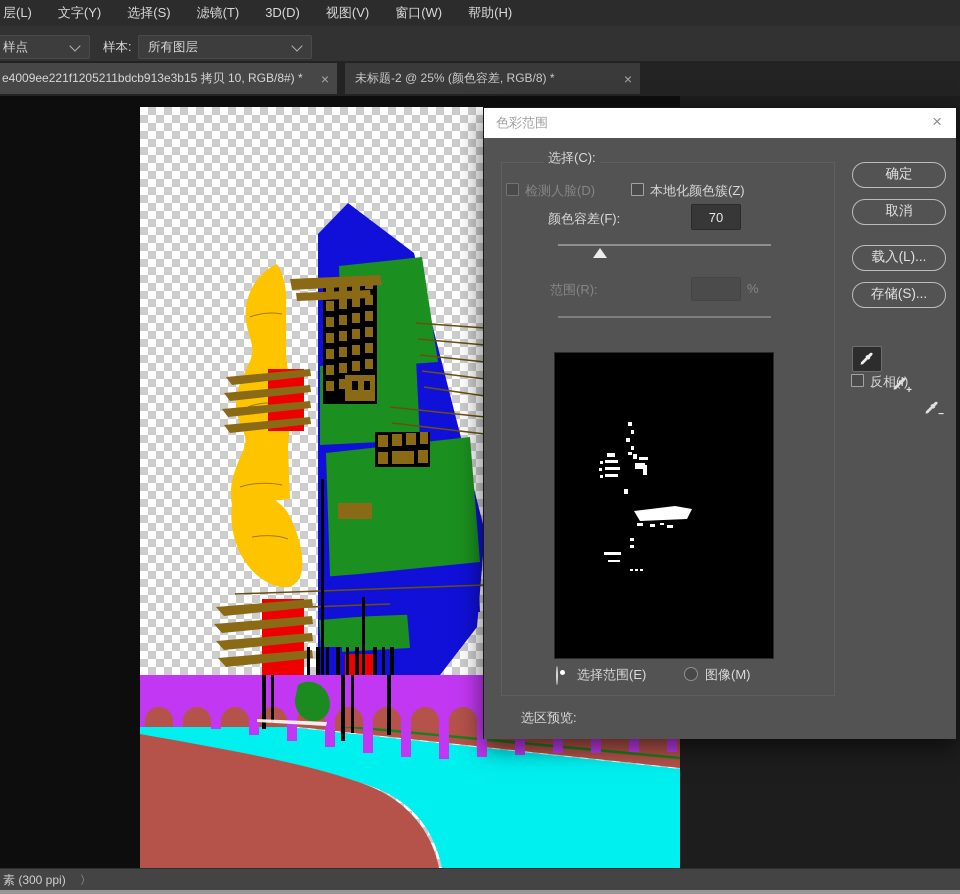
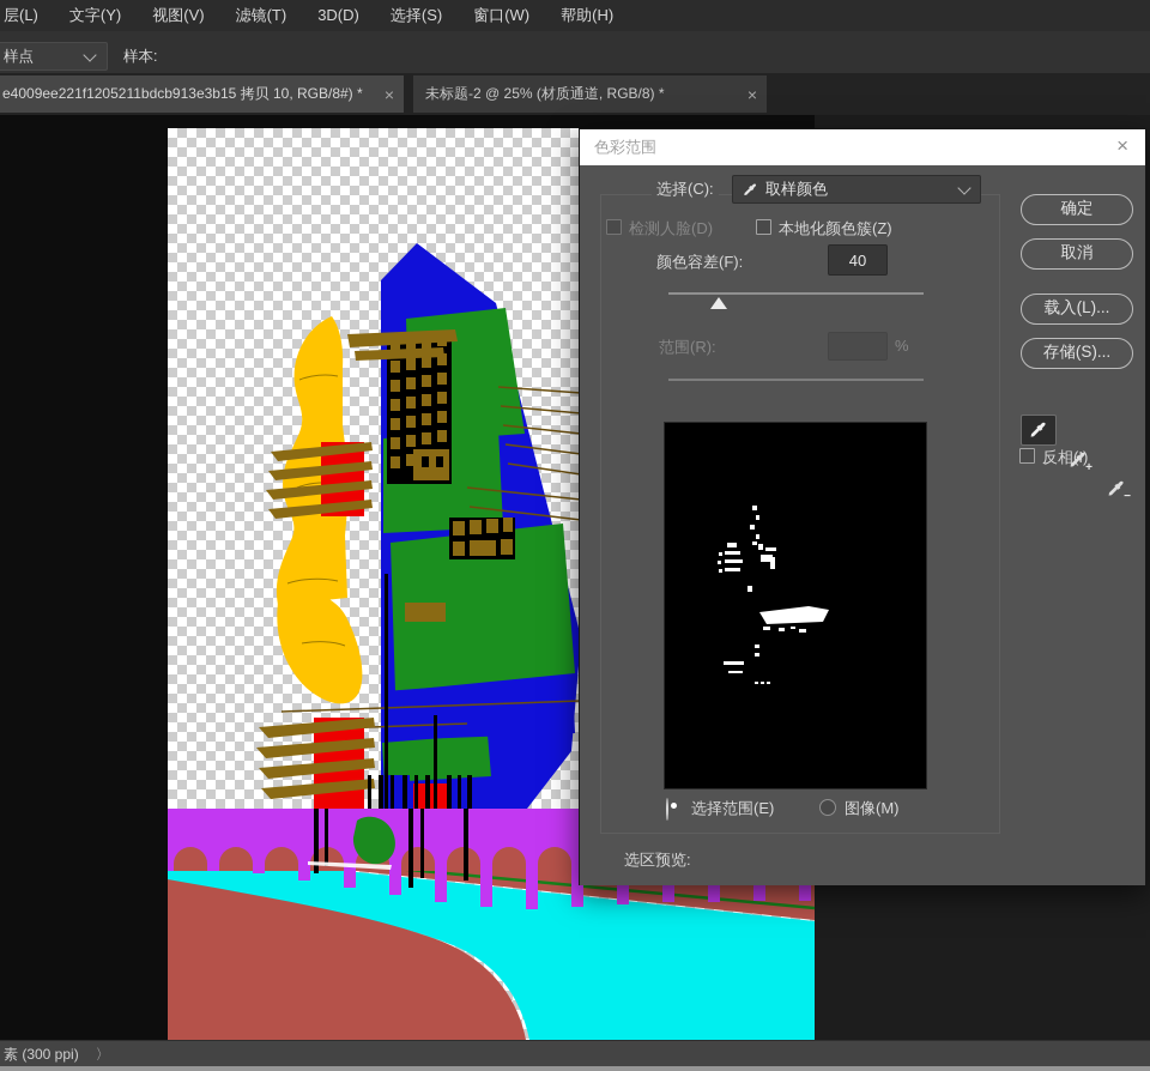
  层(L)
  文字(Y)
- 选择(S)
+ 视图(V)
  滤镜(T)
  3D(D)
- 视图(V)
+ 选择(S)
  窗口(W)
  帮助(H)
  样点
  样本:
- 所有图层
  e4009ee221f1205211bdcb913e3b15 拷贝 10, RGB/8#) *
  ×
- 未标题-2 @ 25% (颜色容差, RGB/8) *
+ 未标题-2 @ 25% (材质通道, RGB/8) *
  ×
  色彩范围
  ×
  选择(C):
+ 取样颜色
  检测人脸(D)
  本地化颜色簇(Z)
  颜色容差(F):
- 70
+ 40
  范围(R):
  %
  选择范围(E)
  图像(M)
  选区预览:
  确定
  取消
  载入(L)...
  存储(S)...
  +
  −
  反相(I)
  素 (300 ppi)
  〉
